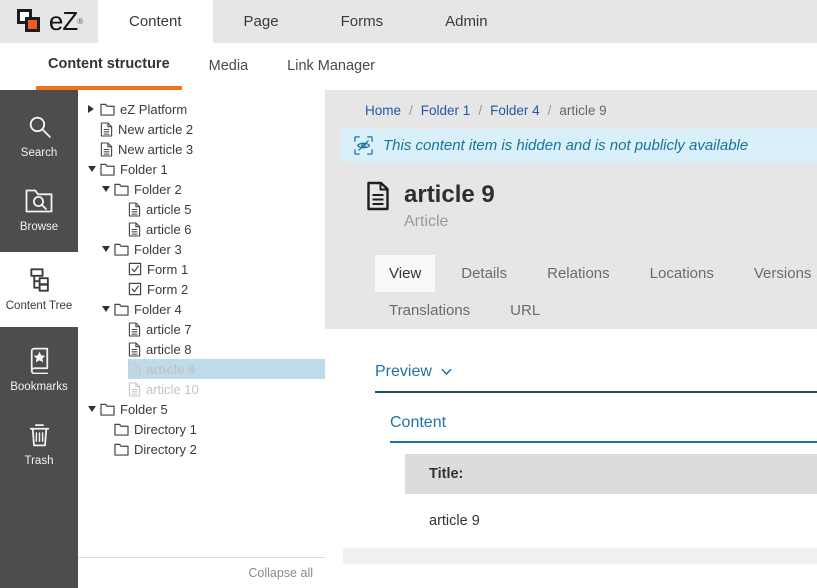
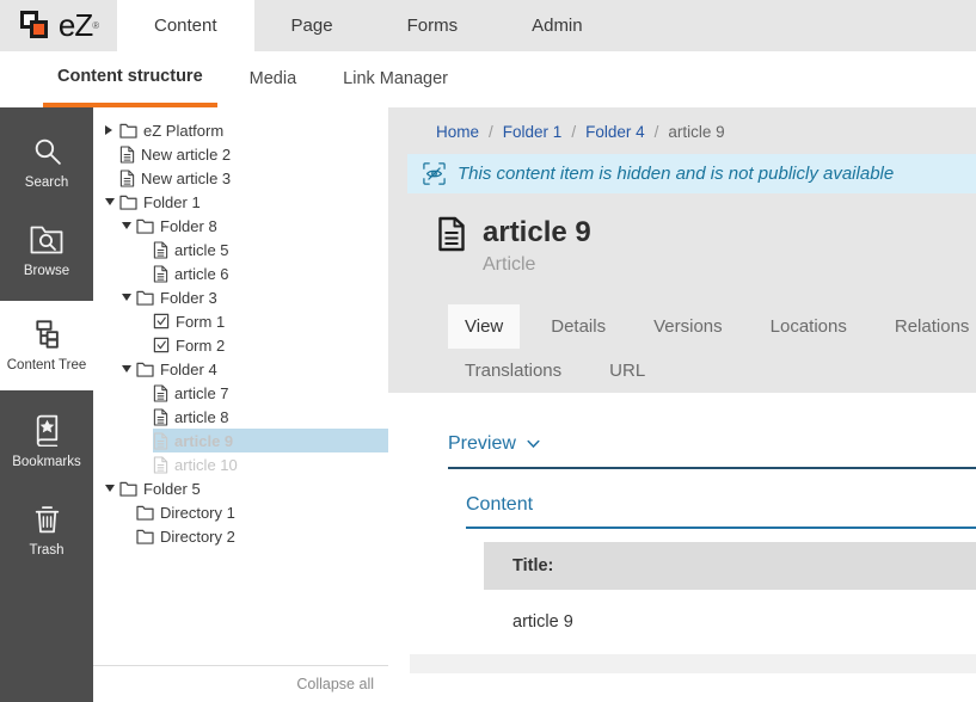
  eZ
  ®
  Content
  Page
  Forms
  Admin
  Content structure
  Media
  Link Manager
  Search
  Browse
  Content Tree
  Bookmarks
  Trash
  eZ Platform
  New article 2
  New article 3
  Folder 1
- Folder 2
+ Folder 8
  article 5
  article 6
  Folder 3
  Form 1
  Form 2
  Folder 4
  article 7
  article 8
  article 9
  article 10
  Folder 5
  Directory 1
  Directory 2
  Collapse all
  Home / Folder 1 / Folder 4 / article 9
  This content item is hidden and is not publicly available
  article 9
  Article
  View
  Details
- Relations
+ Versions
  Locations
- Versions
+ Relations
  Translations
  URL
  Preview
  Content
  Title:
  article 9
